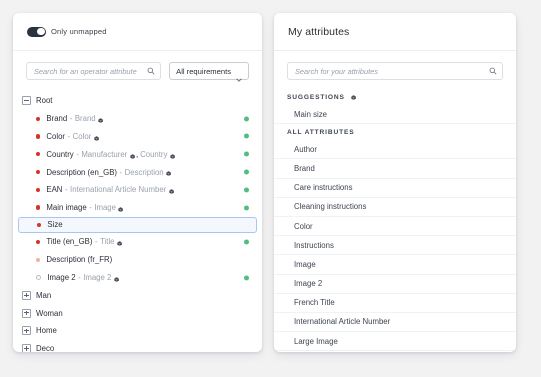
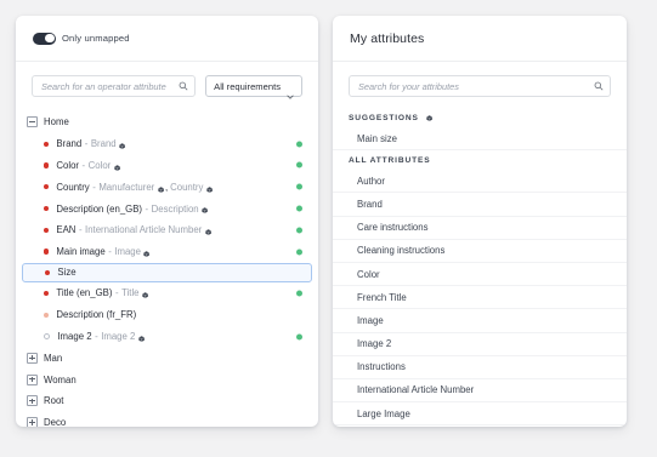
  Only unmapped
  Search for an operator attribute
  All requirements
- Root
+ Home
  Brand
  -
  Brand
  Color
  -
  Color
  Country
  -
  Manufacturer
  ,
  Country
  Description (en_GB)
  -
  Description
  EAN
  -
  International Article Number
  Main image
  -
  Image
  Size
  Title (en_GB)
  -
  Title
  Description (fr_FR)
  Image 2
  -
  Image 2
  Man
  Woman
- Home
+ Root
  Deco
  My attributes
  Search for your attributes
  Main size
  Author
  Brand
  Care instructions
  Cleaning instructions
  Color
- Instructions
+ French Title
  Image
  Image 2
- French Title
+ Instructions
  International Article Number
  Large Image
